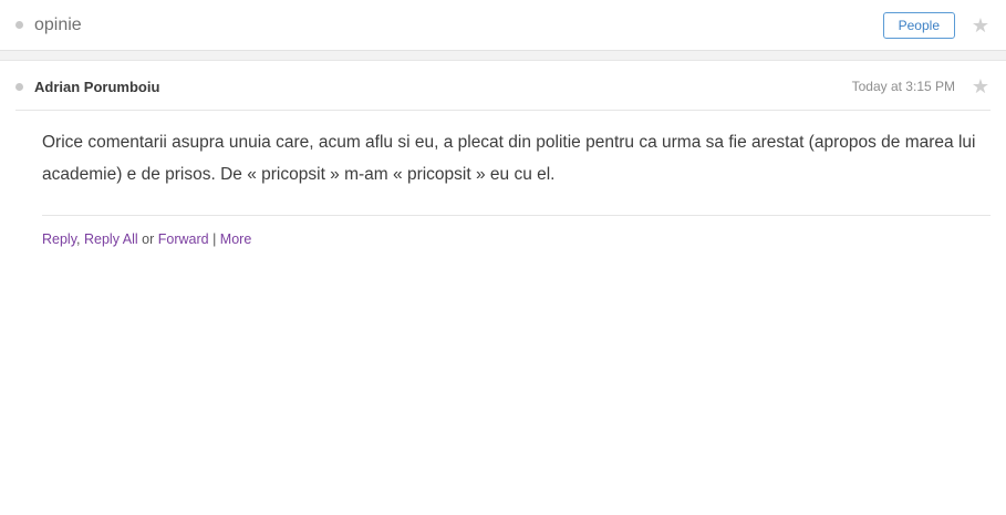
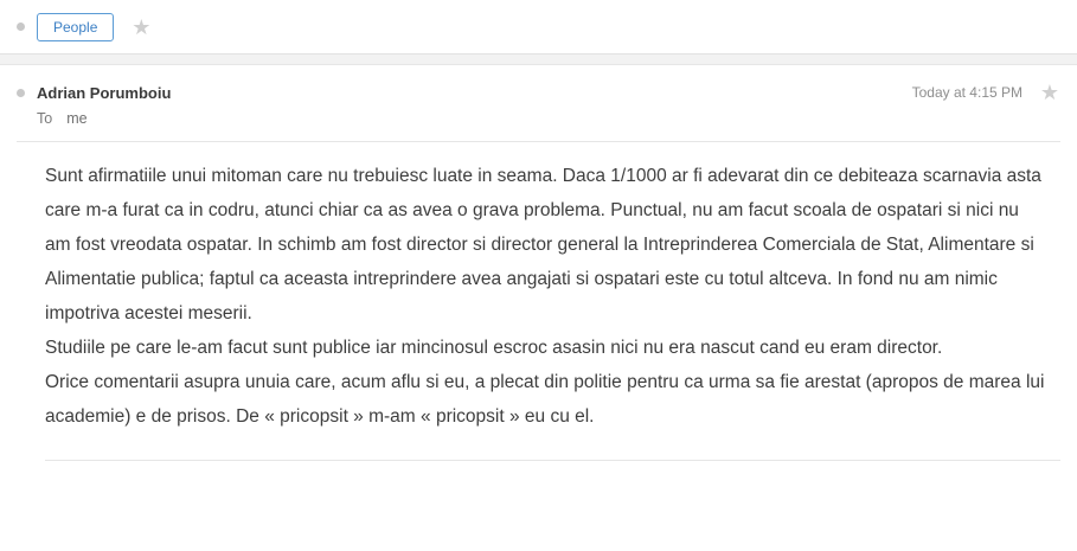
- opinie
  People
  ★
  Adrian Porumboiu
- Today at 3:15 PM
+ Today at 4:15 PM
  ★
+ To
+ me
+ Sunt afirmatiile unui mitoman care nu trebuiesc luate in seama. Daca 1/1000 ar fi adevarat din ce debiteaza scarnavia asta care m-a furat ca in codru, atunci chiar ca as avea o grava problema. Punctual, nu am facut scoala de ospatari si nici nu am fost vreodata ospatar. In schimb am fost director si director general la Intreprinderea Comerciala de Stat, Alimentare si Alimentatie publica; faptul ca aceasta intreprindere avea angajati si ospatari este cu totul altceva. In fond nu am nimic impotriva acestei meserii.
+ Studiile pe care le-am facut sunt publice iar mincinosul escroc asasin nici nu era nascut cand eu eram director.
  Orice comentarii asupra unuia care, acum aflu si eu, a plecat din politie pentru ca urma sa fie arestat (apropos de marea lui academie) e de prisos. De « pricopsit » m-am « pricopsit » eu cu el.
- Reply, Reply All or Forward | More
